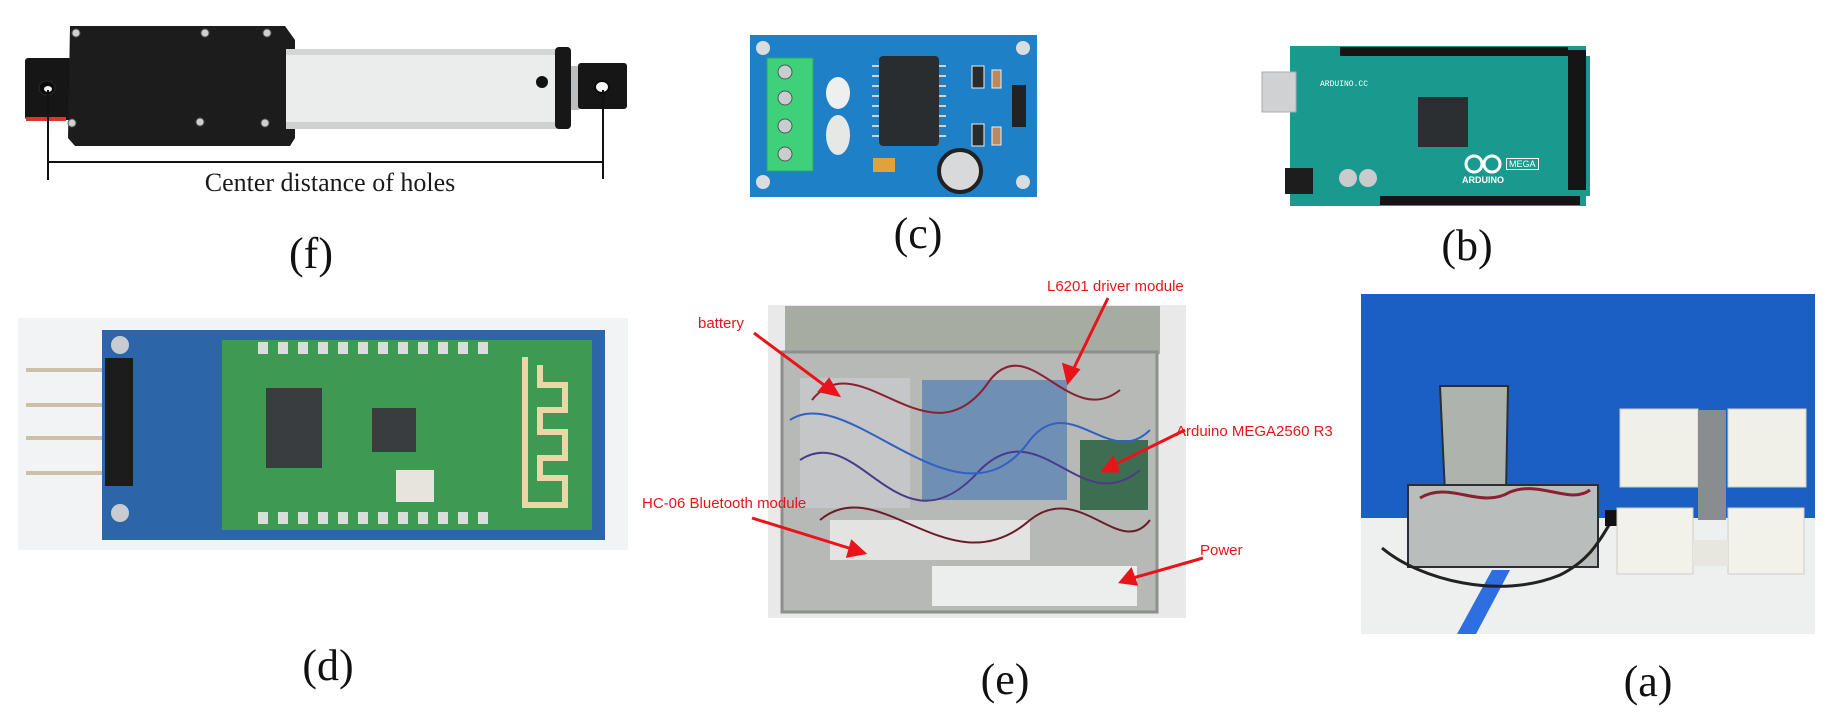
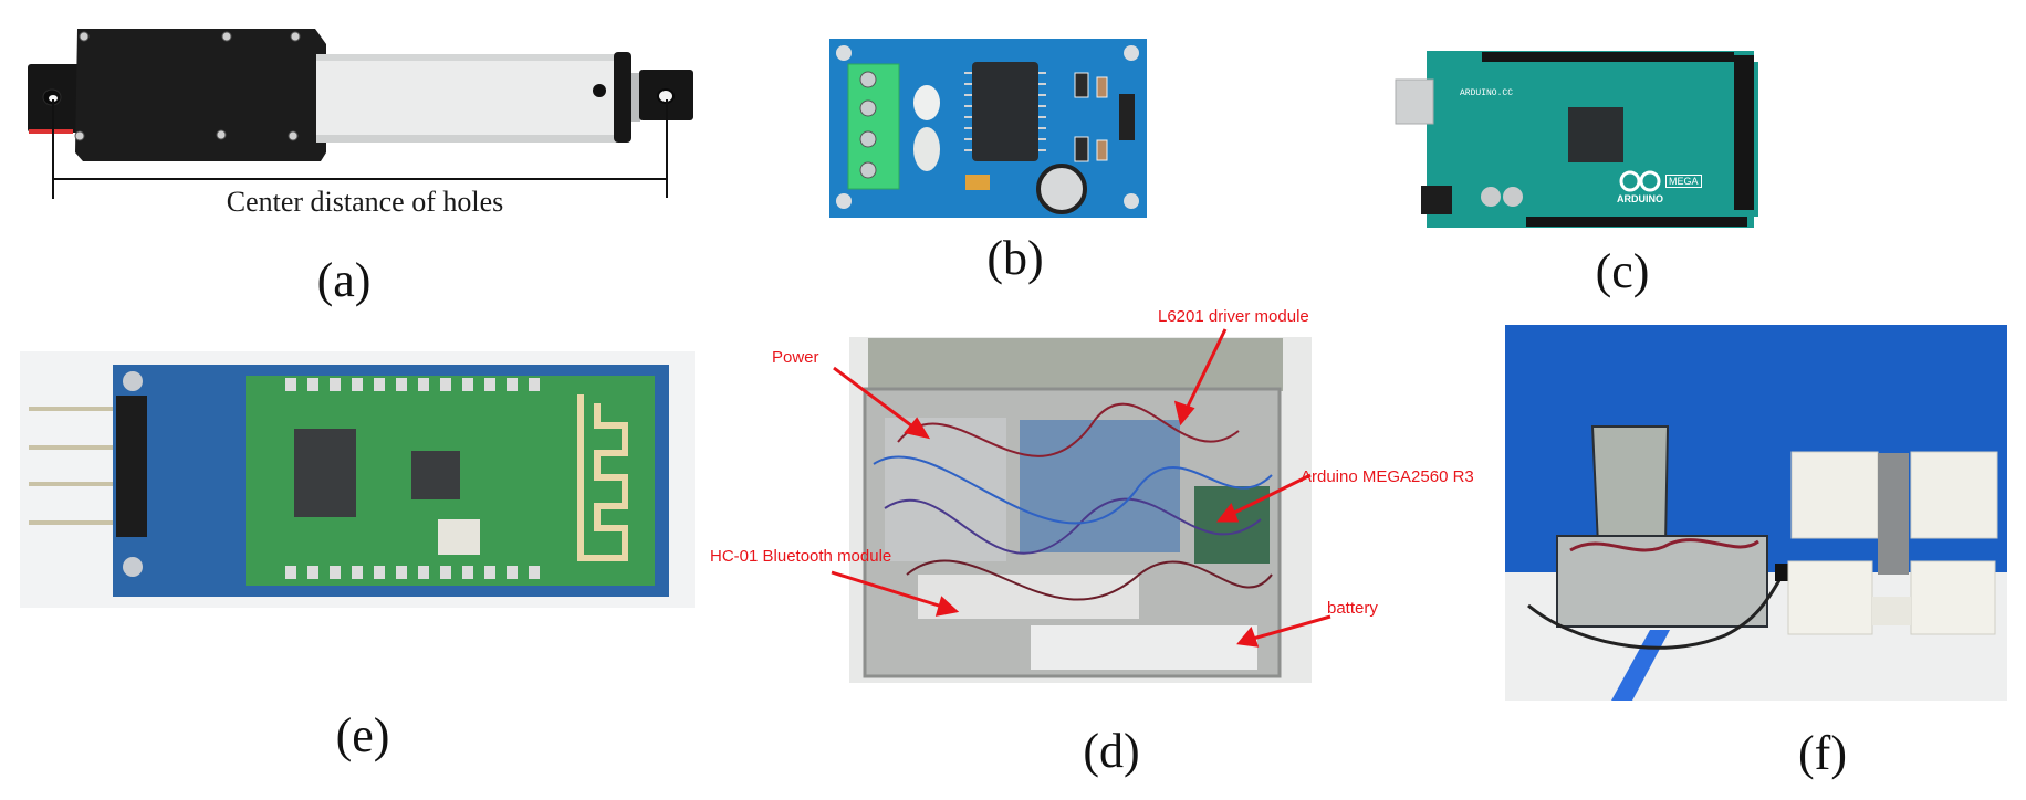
  Center distance of holes
- (f)
+ (a)
- (c)
+ (b)
  ARDUINO.CC
  MEGA
  ARDUINO
- (b)
+ (c)
- (d)
+ (e)
- battery
+ Power
  L6201 driver module
  Arduino MEGA2560 R3
- HC-06 Bluetooth module
+ HC-01 Bluetooth module
- Power
+ battery
- (e)
+ (d)
- (a)
+ (f)
